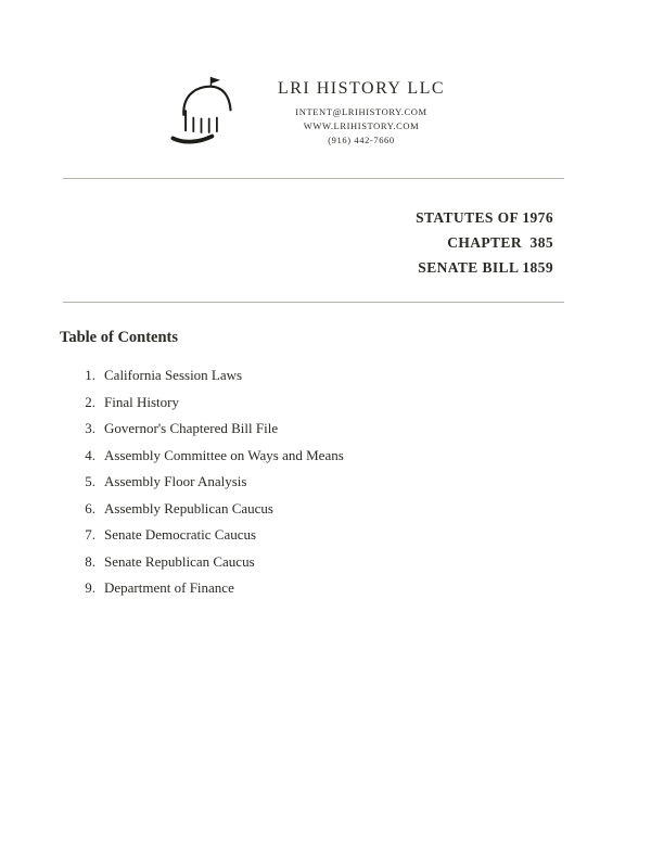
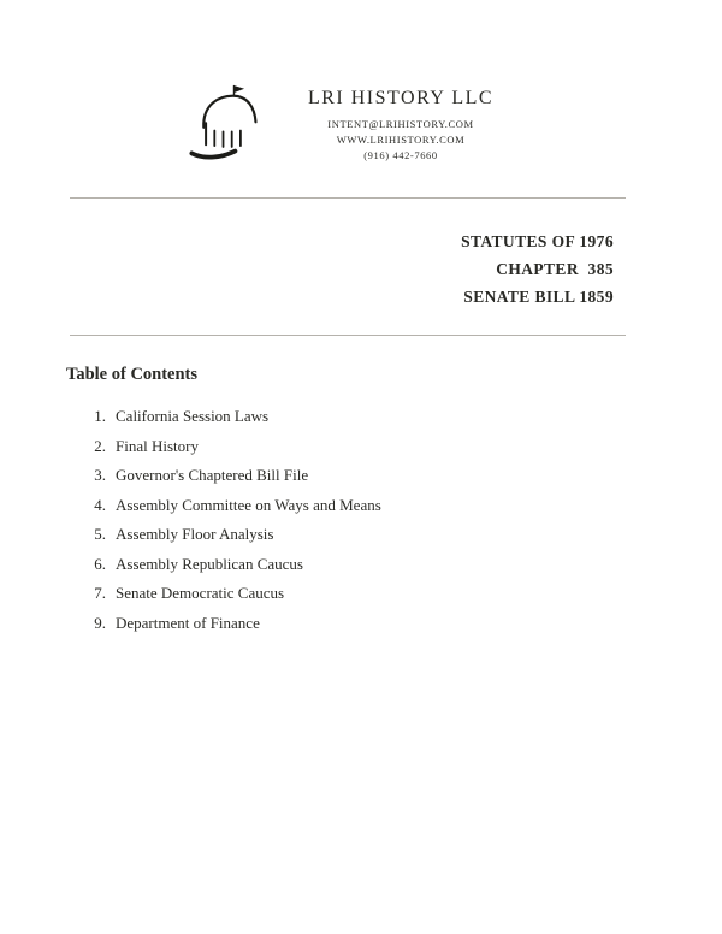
  LRI HISTORY LLC
  INTENT@LRIHISTORY.COM
  WWW.LRIHISTORY.COM
  (916) 442-7660
  STATUTES OF 1976
  CHAPTER 385
  SENATE BILL 1859
  Table of Contents
  1.
  California Session Laws
  2.
  Final History
  3.
  Governor's Chaptered Bill File
  4.
  Assembly Committee on Ways and Means
  5.
  Assembly Floor Analysis
  6.
  Assembly Republican Caucus
  7.
  Senate Democratic Caucus
- 8.
- Senate Republican Caucus
  9.
  Department of Finance
